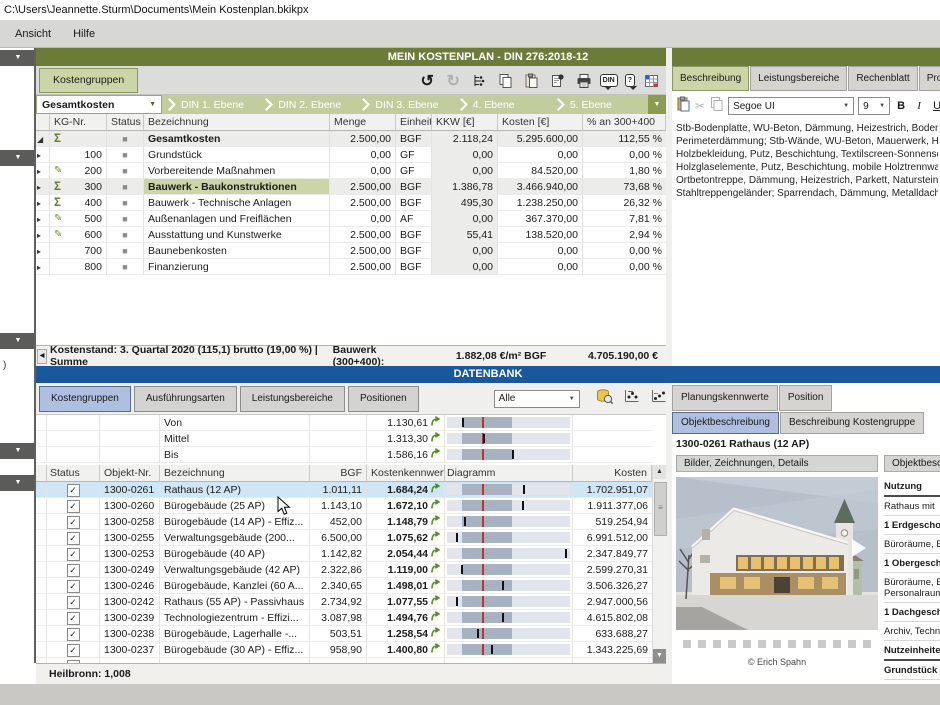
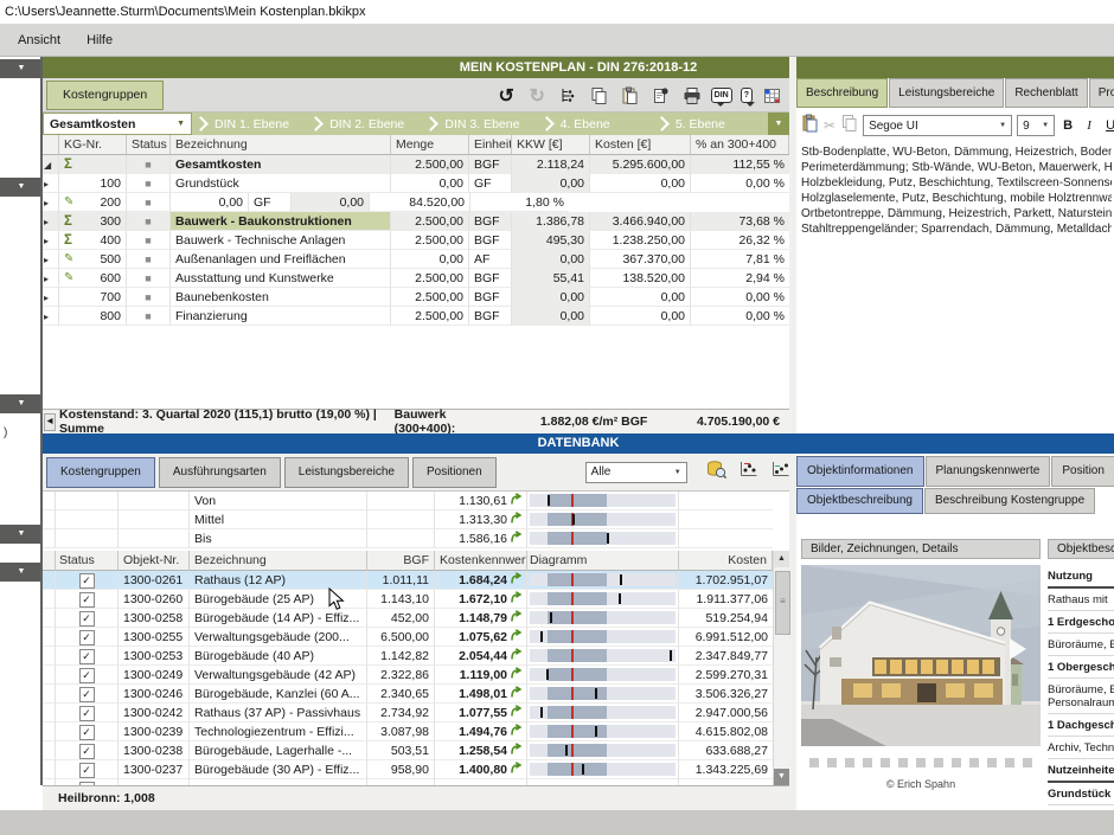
  C:\Users\Jeannette.Sturm\Documents\Mein Kostenplan.bkikpx
  Ansicht
  Hilfe
  )
  MEIN KOSTENPLAN - DIN 276:2018-12
  Kostengruppen
  ↺
  ↻
  Gesamtkosten
  DIN 1. Ebene
  DIN 2. Ebene
  DIN 3. Ebene
  4. Ebene
  5. Ebene
  KG-Nr.
  Status
  Bezeichnung
  Menge
  Einheit
  KKW [€]
  Kosten [€]
  % an 300+400
  ◢
  Σ
  ■
  Gesamtkosten
  2.500,00
  BGF
  2.118,24
  5.295.600,00
  112,55 %
  ▸
  100
  ■
  Grundstück
  0,00
  GF
  0,00
  0,00
  0,00 %
  ▸
  ✎
  200
  ■
- Vorbereitende Maßnahmen
  0,00
  GF
  0,00
  84.520,00
  1,80 %
  ▸
  Σ
  300
  ■
  Bauwerk - Baukonstruktionen
  2.500,00
  BGF
  1.386,78
  3.466.940,00
  73,68 %
  ▸
  Σ
  400
  ■
  Bauwerk - Technische Anlagen
  2.500,00
  BGF
  495,30
  1.238.250,00
  26,32 %
  ▸
  ✎
  500
  ■
  Außenanlagen und Freiflächen
  0,00
  AF
  0,00
  367.370,00
  7,81 %
  ▸
  ✎
  600
  ■
  Ausstattung und Kunstwerke
  2.500,00
  BGF
  55,41
  138.520,00
  2,94 %
  ▸
  700
  ■
  Baunebenkosten
  2.500,00
  BGF
  0,00
  0,00
  0,00 %
  ▸
  800
  ■
  Finanzierung
  2.500,00
  BGF
  0,00
  0,00
  0,00 %
  Kostenstand: 3. Quartal 2020 (115,1) brutto (19,00 %) | Summe
  Bauwerk (300+400):
  1.882,08 €/m² BGF
  4.705.190,00 €
  Beschreibung
  Leistungsbereiche
  Rechenblatt
  Pro
  ✂
  Segoe UI
  9
  B
  I
  U
  Stb-Bodenplatte, WU-Beton, Dämmung, Heizestrich, Boden
  Perimeterdämmung; Stb-Wände, WU-Beton, Mauerwerk, H
  Holzbekleidung, Putz, Beschichtung, Textilscreen-Sonnens
  Holzglaselemente, Putz, Beschichtung, mobile Holztrennwa
  Ortbetontreppe, Dämmung, Heizestrich, Parkett, Naturstein
  Stahltreppengeländer; Sparrendach, Dämmung, Metalldach
  DATENBANK
  Kostengruppen
  Ausführungsarten
  Leistungsbereiche
  Positionen
  Alle
  Von
  1.130,61
  Mittel
  1.313,30
  Bis
  1.586,16
  Status
  Objekt-Nr.
  Bezeichnung
  BGF
  Kostenkennwert
  Diagramm
  Kosten
  ✓
  1300-0261
  Rathaus (12 AP)
  1.011,11
  1.684,24
  1.702.951,07
  ✓
  1300-0260
  Bürogebäude (25 AP)
  1.143,10
  1.672,10
  1.911.377,06
  ✓
  1300-0258
  Bürogebäude (14 AP) - Effiz...
  452,00
  1.148,79
  519.254,94
  ✓
  1300-0255
  Verwaltungsgebäude (200...
  6.500,00
  1.075,62
  6.991.512,00
  ✓
  1300-0253
  Bürogebäude (40 AP)
  1.142,82
  2.054,44
  2.347.849,77
  ✓
  1300-0249
  Verwaltungsgebäude (42 AP)
  2.322,86
  1.119,00
  2.599.270,31
  ✓
  1300-0246
  Bürogebäude, Kanzlei (60 A...
  2.340,65
  1.498,01
  3.506.326,27
  ✓
  1300-0242
- Rathaus (55 AP) - Passivhaus
+ Rathaus (37 AP) - Passivhaus
  2.734,92
  1.077,55
  2.947.000,56
  ✓
  1300-0239
  Technologiezentrum - Effizi...
  3.087,98
  1.494,76
  4.615.802,08
  ✓
  1300-0238
  Bürogebäude, Lagerhalle -...
  503,51
  1.258,54
  633.688,27
  ✓
  1300-0237
  Bürogebäude (30 AP) - Effiz...
  958,90
  1.400,80
  1.343.225,69
  ≡
  Heilbronn: 1,008
+ Objektinformationen
  Planungskennwerte
  Position
  Objektbeschreibung
  Beschreibung Kostengruppe
- 1300-0261 Rathaus (12 AP)
  Bilder, Zeichnungen, Details
  Objektbes
  Nutzung
  Rathaus mit
  1 Erdgescho
  Büroräume, B
  1 Obergesch
  Büroräume, B
  Personalraum
  1 Dachgesc
  Archiv, Techn
  Nutzeinheite
  Grundstück
  © Erich Spahn
